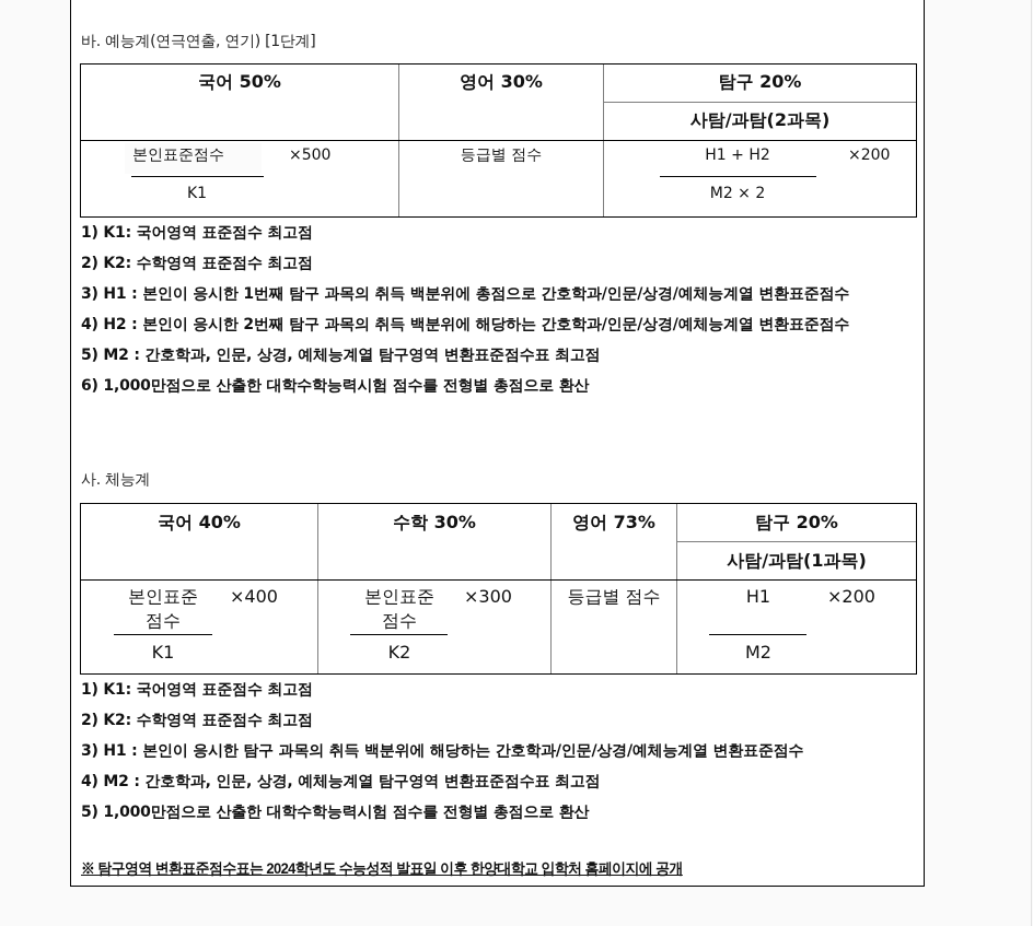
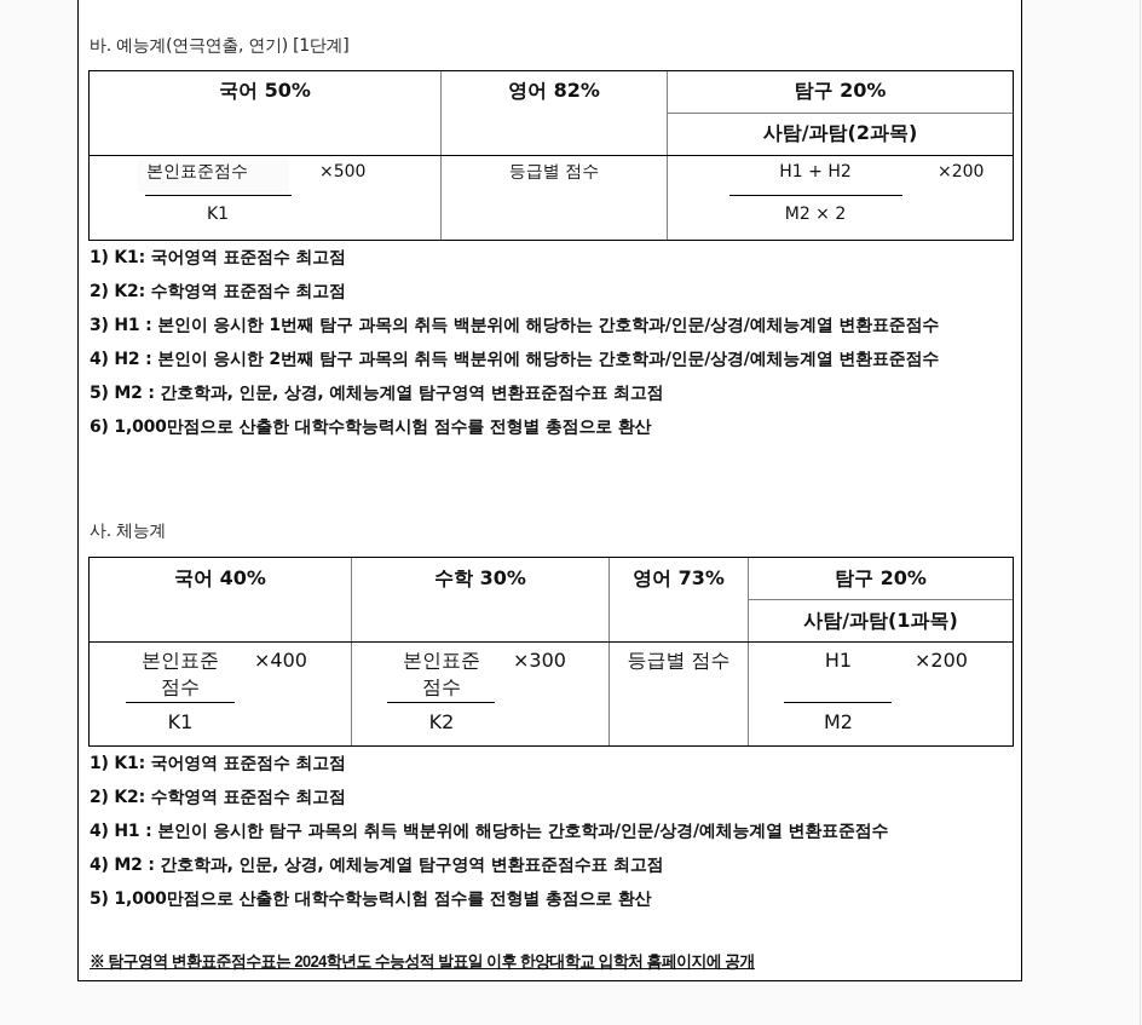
  바. 예능계(연극연출, 연기) [1단계]
  국어 50%
- 영어 30%
+ 영어 82%
  탐구 20%
  사탐/과탐(2과목)
  본인표준점수
  ×500
  K1
  등급별 점수
  H1 + H2
  ×200
  M2 × 2
  1) K1: 국어영역 표준점수 최고점
  2) K2: 수학영역 표준점수 최고점
- 3) H1 : 본인이 응시한 1번째 탐구 과목의 취득 백분위에 총점으로 간호학과/인문/상경/예체능계열 변환표준점수
+ 3) H1 : 본인이 응시한 1번째 탐구 과목의 취득 백분위에 해당하는 간호학과/인문/상경/예체능계열 변환표준점수
  4) H2 : 본인이 응시한 2번째 탐구 과목의 취득 백분위에 해당하는 간호학과/인문/상경/예체능계열 변환표준점수
  5) M2 : 간호학과, 인문, 상경, 예체능계열 탐구영역 변환표준점수표 최고점
  6) 1,000만점으로 산출한 대학수학능력시험 점수를 전형별 총점으로 환산
  사. 체능계
  국어 40%
  수학 30%
  영어 73%
  탐구 20%
  사탐/과탐(1과목)
  본인표준
  점수
  ×400
  K1
  본인표준
  점수
  ×300
  K2
  등급별 점수
  H1
  ×200
  M2
  1) K1: 국어영역 표준점수 최고점
  2) K2: 수학영역 표준점수 최고점
- 3) H1 : 본인이 응시한 탐구 과목의 취득 백분위에 해당하는 간호학과/인문/상경/예체능계열 변환표준점수
+ 4) H1 : 본인이 응시한 탐구 과목의 취득 백분위에 해당하는 간호학과/인문/상경/예체능계열 변환표준점수
  4) M2 : 간호학과, 인문, 상경, 예체능계열 탐구영역 변환표준점수표 최고점
  5) 1,000만점으로 산출한 대학수학능력시험 점수를 전형별 총점으로 환산
  ※ 탐구영역 변환표준점수표는 2024학년도 수능성적 발표일 이후 한양대학교 입학처 홈페이지에 공개
